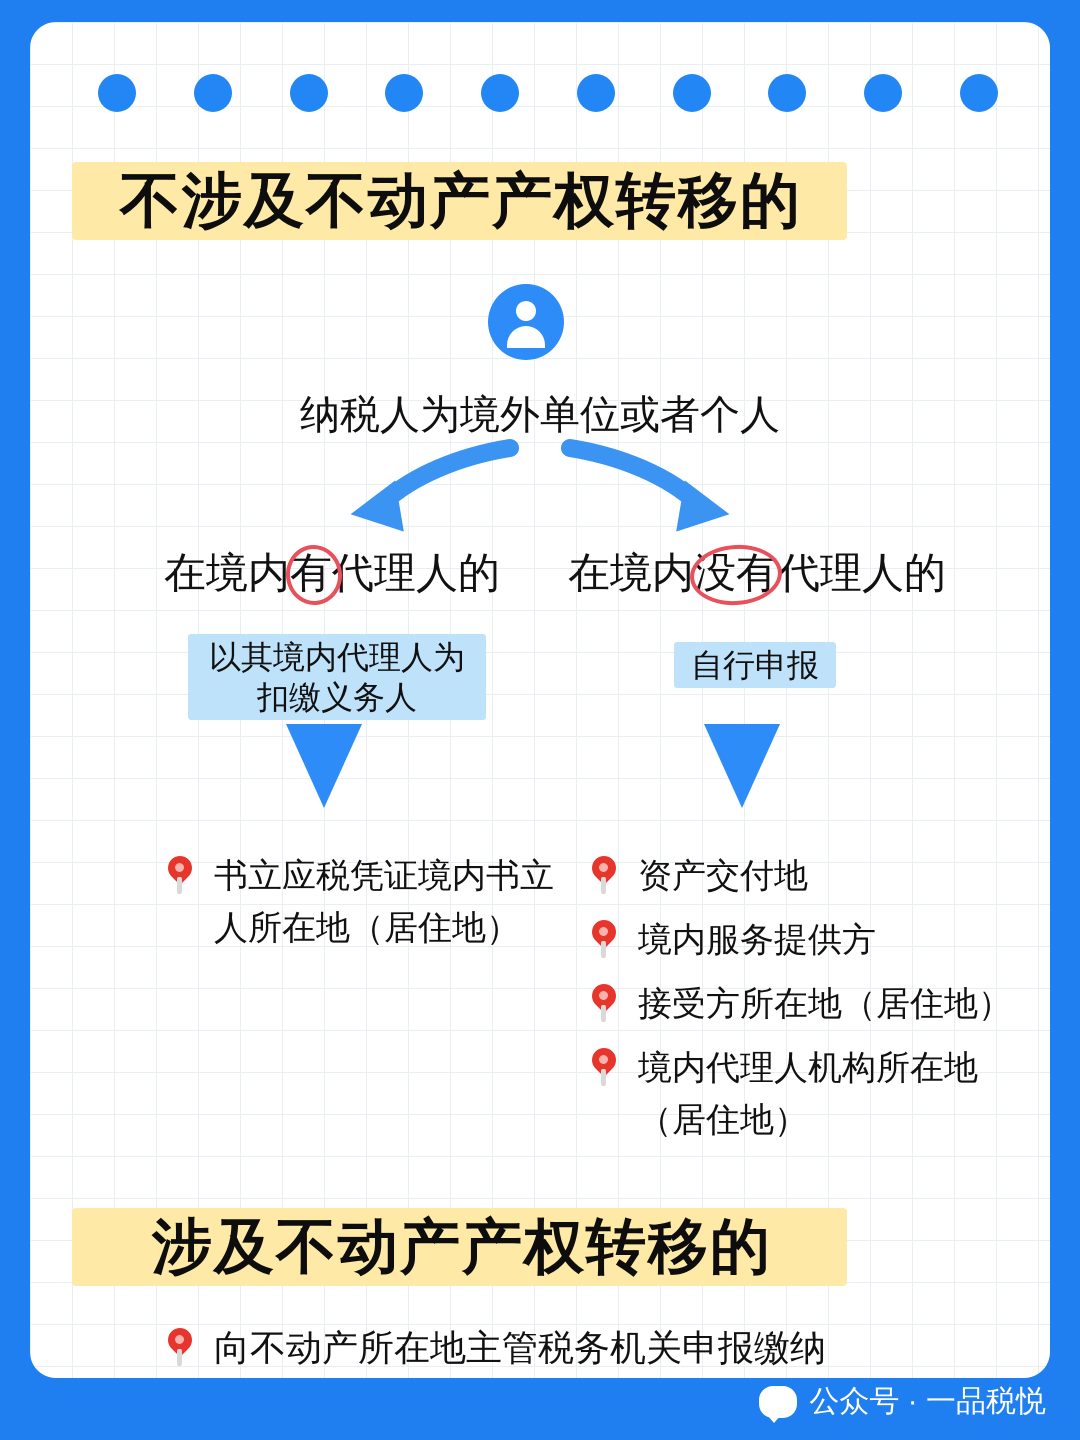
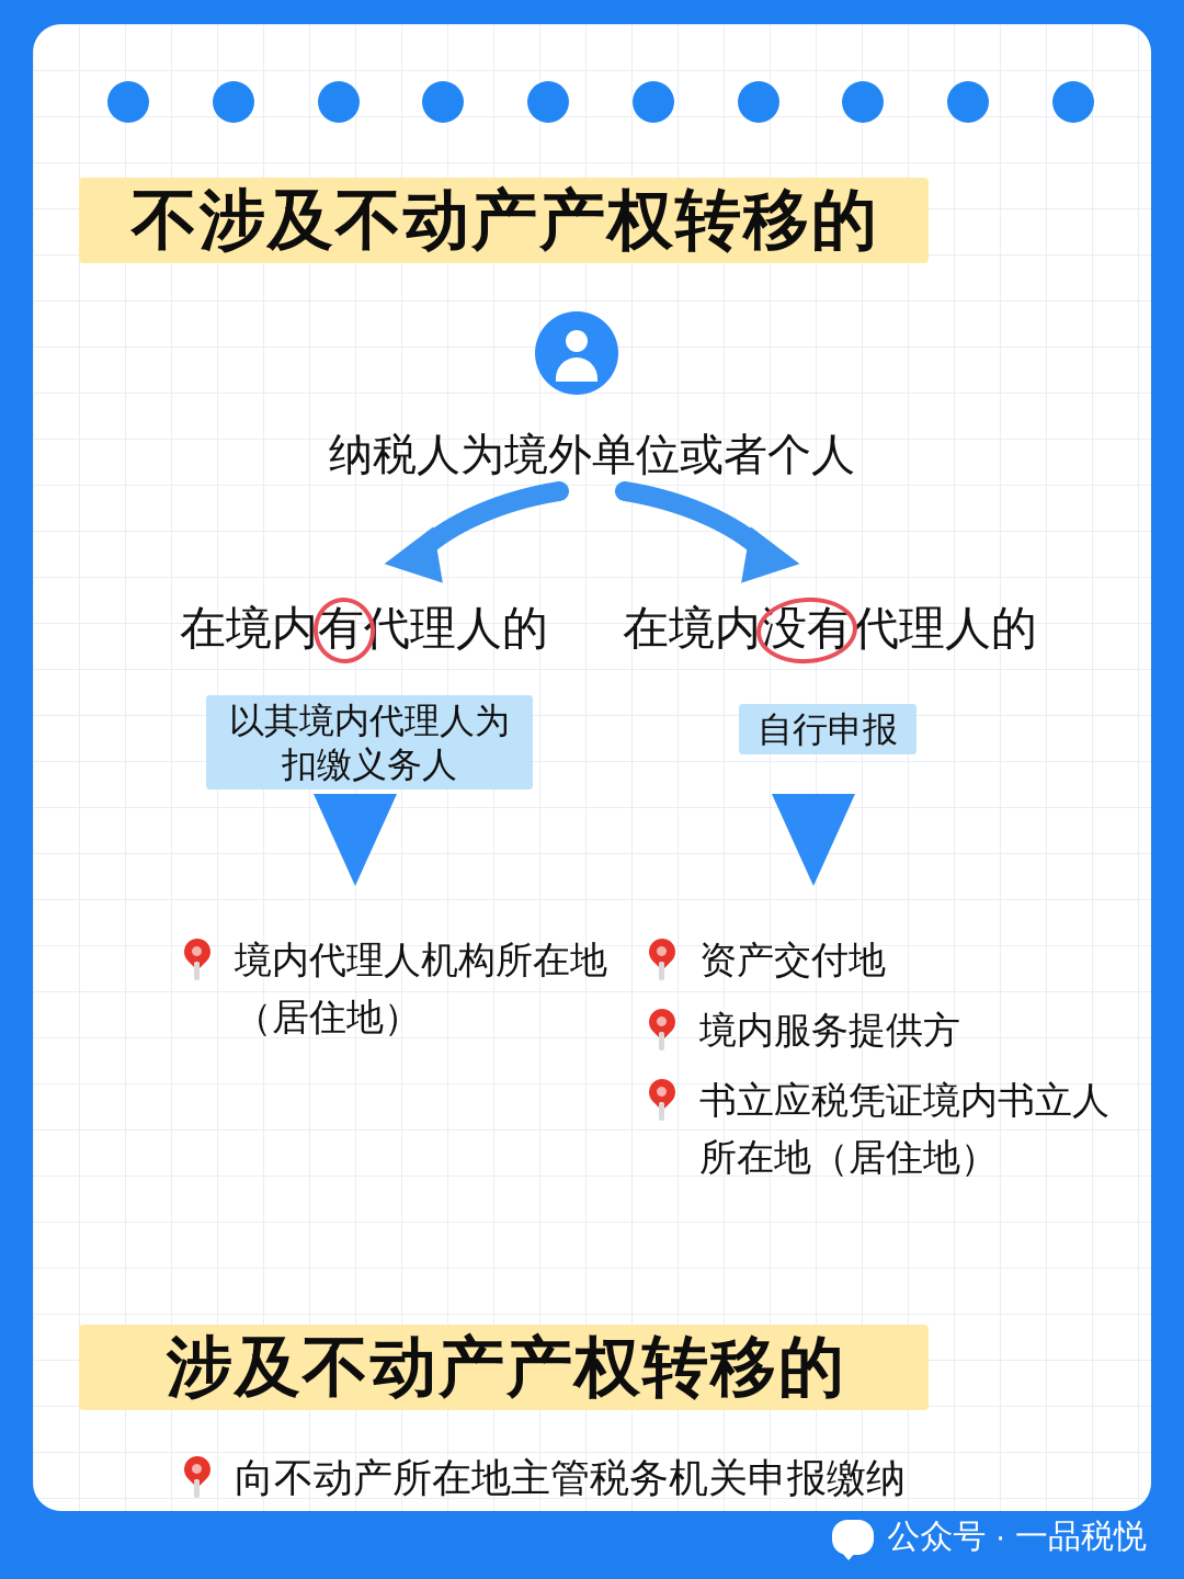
  不涉及不动产产权转移的
  纳税人为境外单位或者个人
  在境内有代理人的
  在境内没有代理人的
  以其境内代理人为扣缴义务人
  自行申报
- 书立应税凭证境内书立人所在地（居住地）
+ 境内代理人机构所在地（居住地）
  资产交付地
  境内服务提供方
- 接受方所在地（居住地）
- 境内代理人机构所在地（居住地）
+ 书立应税凭证境内书立人所在地（居住地）
  涉及不动产产权转移的
  向不动产所在地主管税务机关申报缴纳
  公众号 · 一品税悦
